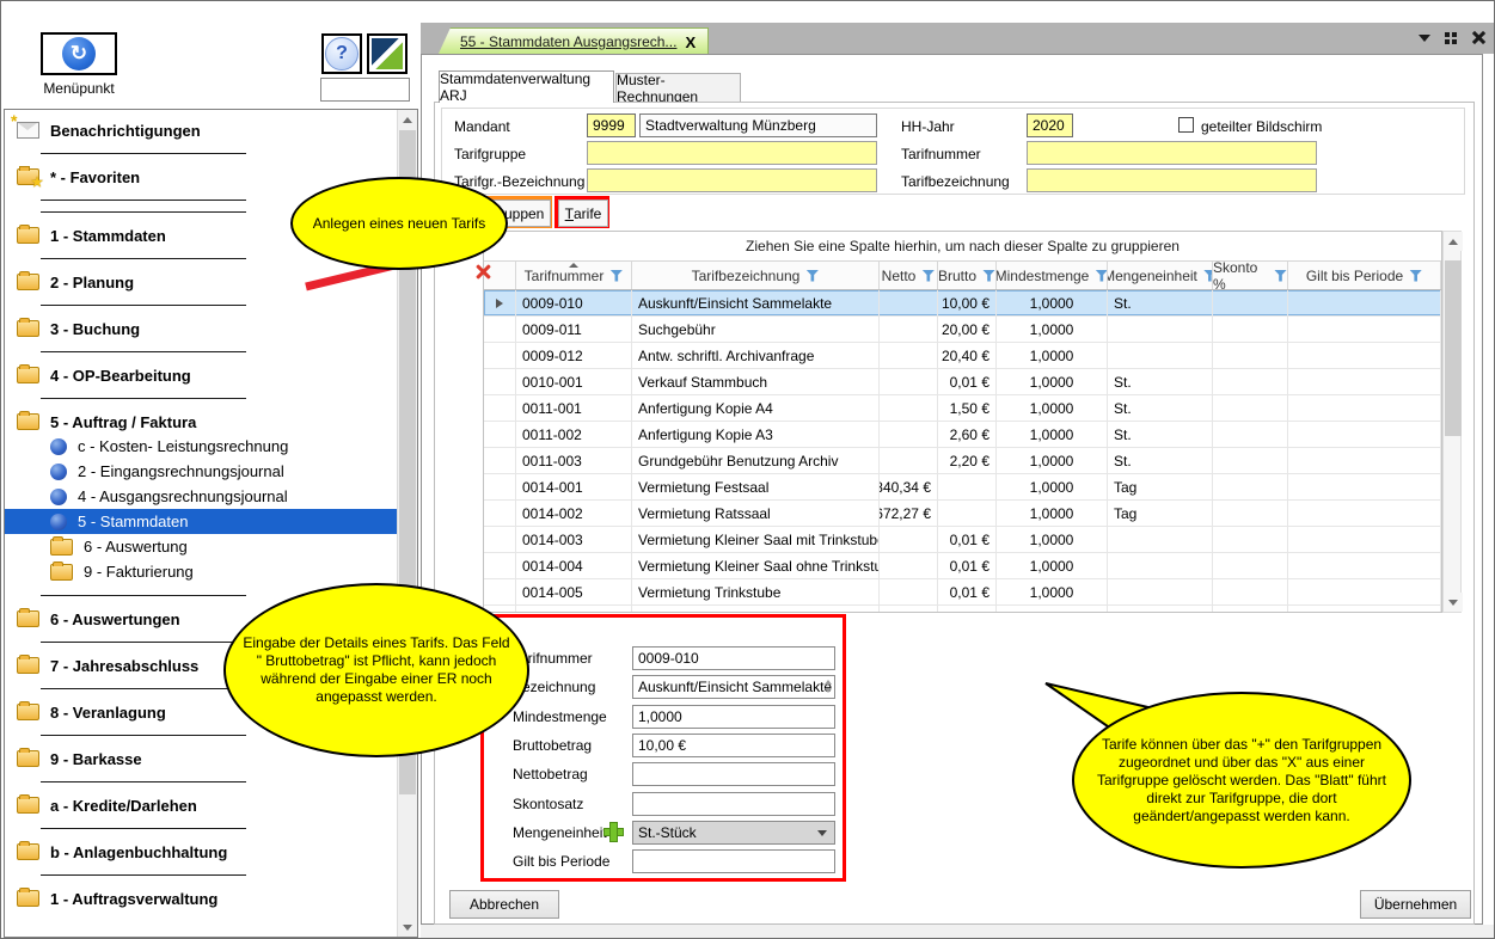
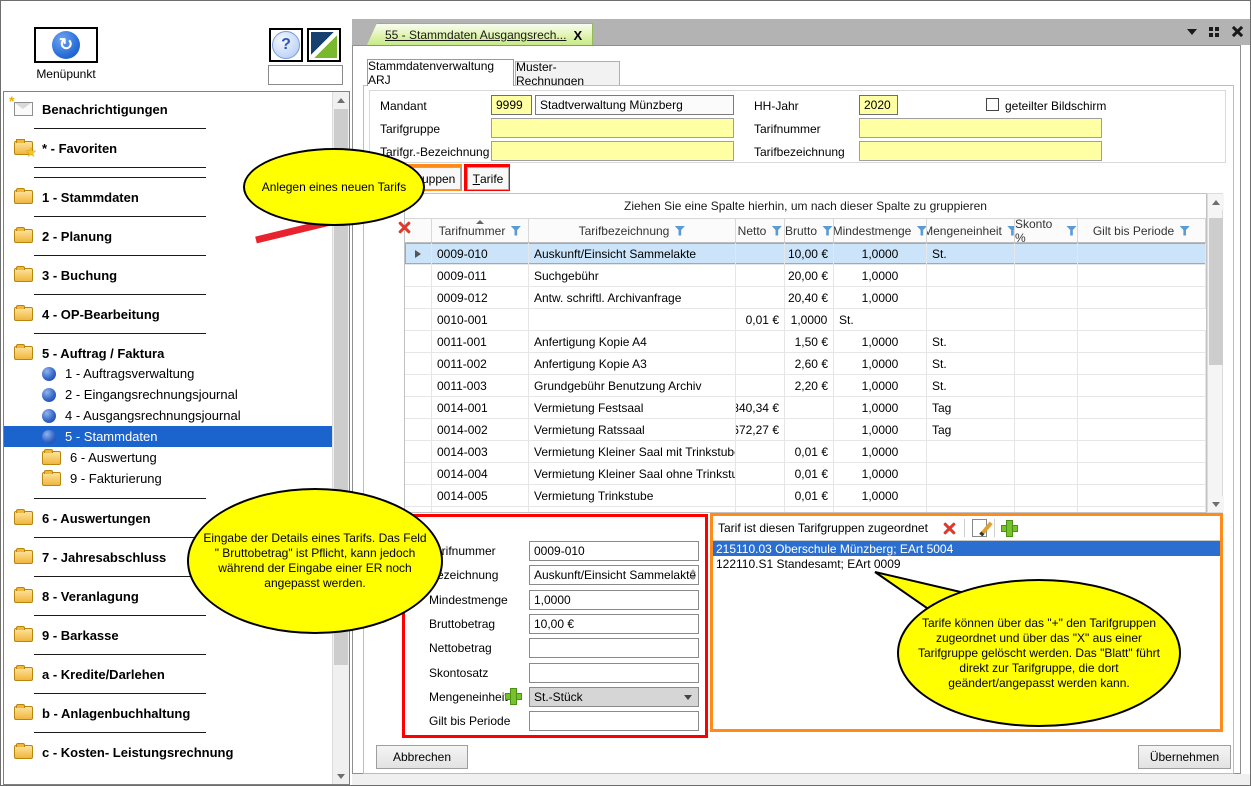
  ↻
  Menüpunkt
  ?
  Benachrichtigungen
  * - Favoriten
  1 - Stammdaten
  2 - Planung
  3 - Buchung
  4 - OP-Bearbeitung
  5 - Auftrag / Faktura
- c - Kosten- Leistungsrechnung
+ 1 - Auftragsverwaltung
  2 - Eingangsrechnungsjournal
  4 - Ausgangsrechnungsjournal
  5 - Stammdaten
  6 - Auswertung
  9 - Fakturierung
  6 - Auswertungen
  7 - Jahresabschluss
  8 - Veranlagung
  9 - Barkasse
  a - Kredite/Darlehen
  b - Anlagenbuchhaltung
- 1 - Auftragsverwaltung
+ c - Kosten- Leistungsrechnung
  55 - Stammdaten Ausgangsrech...
  X
  Stammdatenverwaltung ARJ
  Muster-Rechnungen
  Mandant
  9999
  Stadtverwaltung Münzberg
  HH-Jahr
  2020
  geteilter Bildschirm
  Tarifgruppe
  Tarifnummer
  Tarifgr.-Bezeichnung
  Tarifbezeichnung
  uppen
  T
  arife
  Ziehen Sie eine Spalte hierhin, um nach dieser Spalte zu gruppieren
  Tarifnummer
  Tarifbezeichnung
  Netto
  Brutto
  Mindestmenge
  Mengeneinheit
  Skonto %
  Gilt bis Periode
  0009-010
  Auskunft/Einsicht Sammelakte
  10,00 €
  1,0000
  St.
  0009-011
  Suchgebühr
  20,00 €
  1,0000
  0009-012
  Antw. schriftl. Archivanfrage
  20,40 €
  1,0000
  0010-001
- Verkauf Stammbuch
  0,01 €
  1,0000
  St.
  0011-001
  Anfertigung Kopie A4
  1,50 €
  1,0000
  St.
  0011-002
  Anfertigung Kopie A3
  2,60 €
  1,0000
  St.
  0011-003
  Grundgebühr Benutzung Archiv
  2,20 €
  1,0000
  St.
  0014-001
  Vermietung Festsaal
  840,34 €
  1,0000
  Tag
  0014-002
  Vermietung Ratssaal
  672,27 €
  1,0000
  Tag
  0014-003
  Vermietung Kleiner Saal mit Trinkstub
  0,01 €
  1,0000
  0014-004
  Vermietung Kleiner Saal ohne Trinkstu
  0,01 €
  1,0000
  0014-005
  Vermietung Trinkstube
  0,01 €
  1,0000
  rifnummer
  0009-010
  zeichnung
  Auskunft/Einsicht Sammelakte
  Mindestmenge
  1,0000
  Bruttobetrag
  10,00 €
  Nettobetrag
  Skontosatz
  Mengeneinhei
  St.-Stück
  Gilt bis Periode
+ Tarif ist diesen Tarifgruppen zugeordnet
+ 215110.03 Oberschule Münzberg; EArt 5004
+ 122110.S1 Standesamt; EArt 0009
  Abbrechen
  Übernehmen
  Anlegen eines neuen Tarifs
  Eingabe der Details eines Tarifs. Das Feld " Bruttobetrag" ist Pflicht, kann jedoch während der Eingabe einer ER noch angepasst werden.
  Tarife können über das "+" den Tarifgruppen zugeordnet und über das "X" aus einer Tarifgruppe gelöscht werden. Das "Blatt" führt direkt zur Tarifgruppe, die dort geändert/angepasst werden kann.
